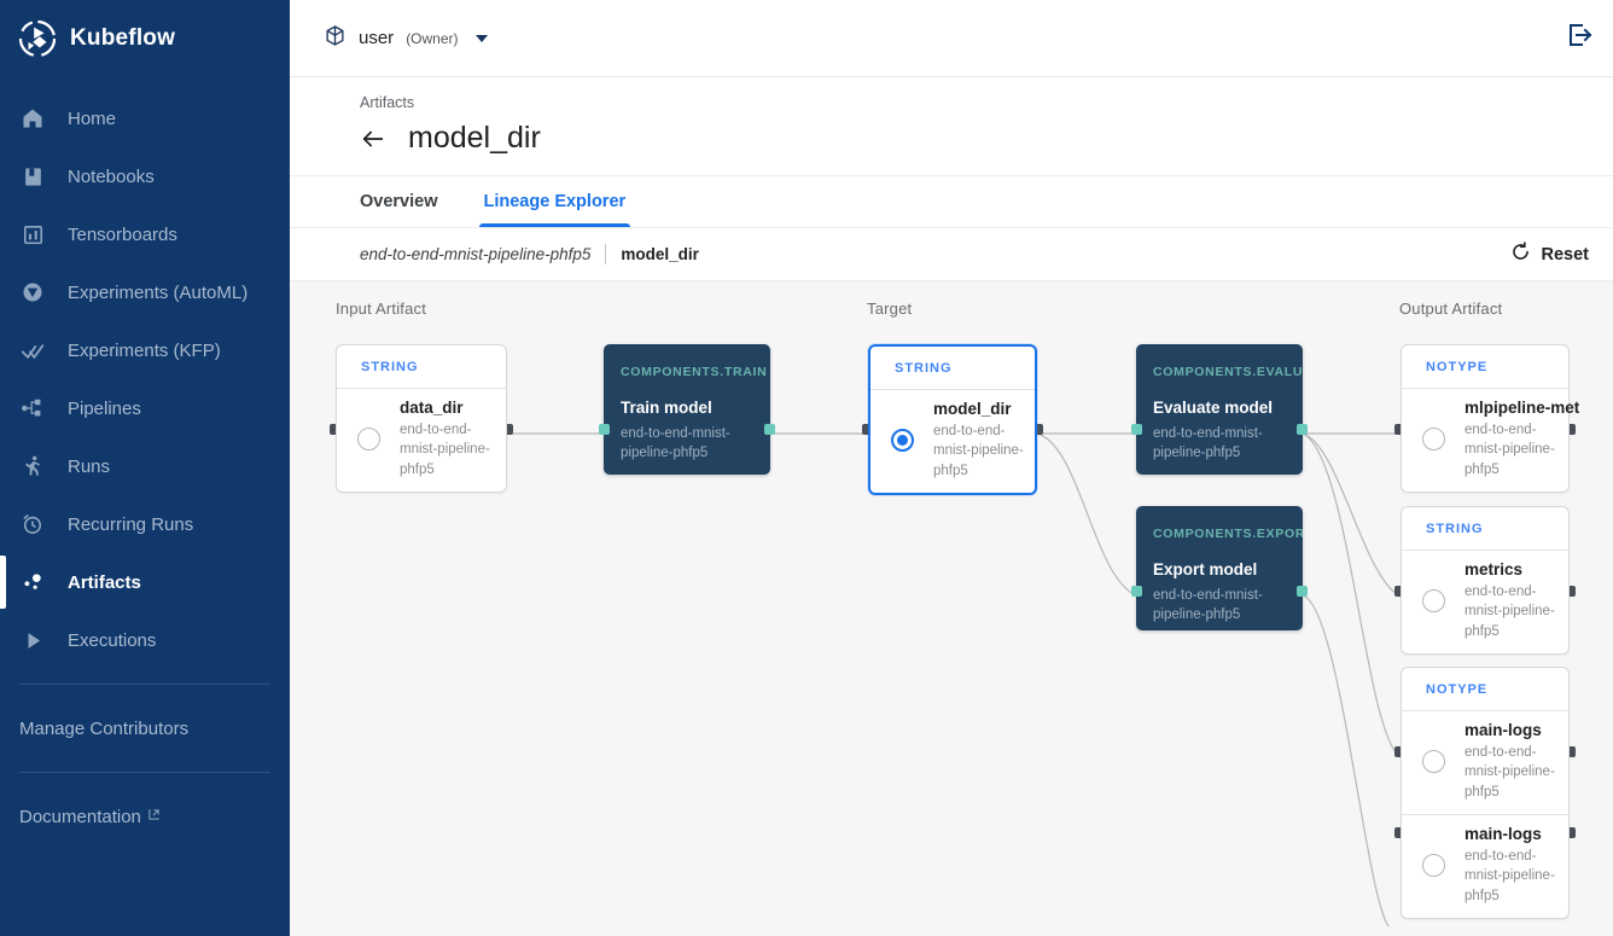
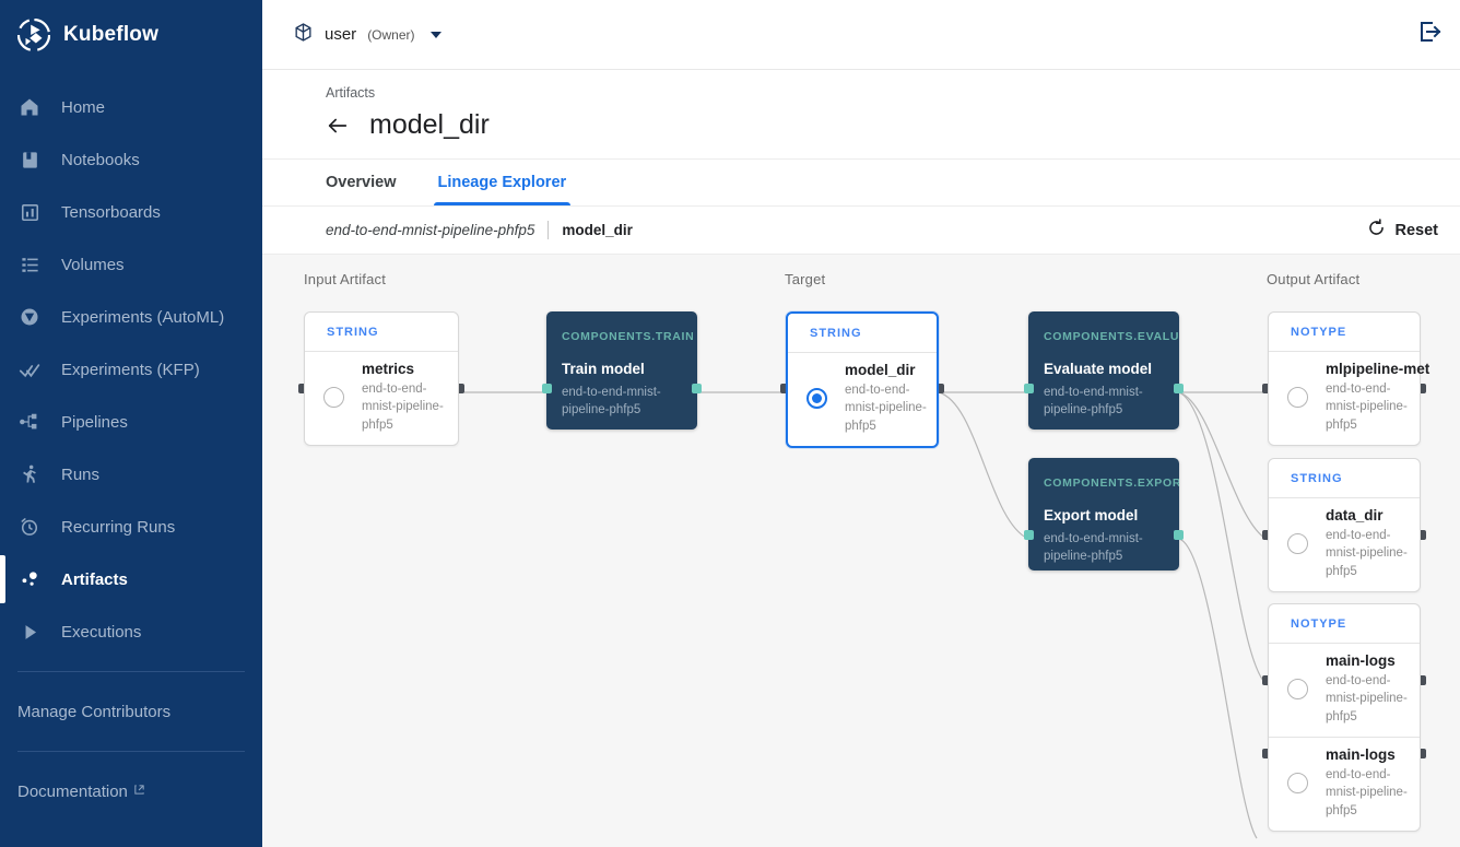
  Kubeflow
  Home
  Notebooks
  Tensorboards
+ Volumes
  Experiments (AutoML)
  Experiments (KFP)
  Pipelines
  Runs
  Recurring Runs
  Artifacts
  Executions
  Manage Contributors
  Documentation
  user
  (Owner)
  Artifacts
  model_dir
  Overview
  Lineage Explorer
  end-to-end-mnist-pipeline-phfp5
  model_dir
  Reset
  Input Artifact
  Target
  Output Artifact
  STRING
- data_dir
+ metrics
  end-to-end-mnist-pipeline-phfp5
  STRING
  model_dir
  end-to-end-mnist-pipeline-phfp5
  NOTYPE
  mlpipeline-met
  end-to-end-mnist-pipeline-phfp5
  STRING
- metrics
+ data_dir
  end-to-end-mnist-pipeline-phfp5
  NOTYPE
  main-logs
  end-to-end-mnist-pipeline-phfp5
  main-logs
  end-to-end-mnist-pipeline-phfp5
  COMPONENTS.TRAIN
  Train model
  end-to-end-mnist-pipeline-phfp5
  COMPONENTS.EVALU
  Evaluate model
  end-to-end-mnist-pipeline-phfp5
  COMPONENTS.EXPOR
  Export model
  end-to-end-mnist-pipeline-phfp5
